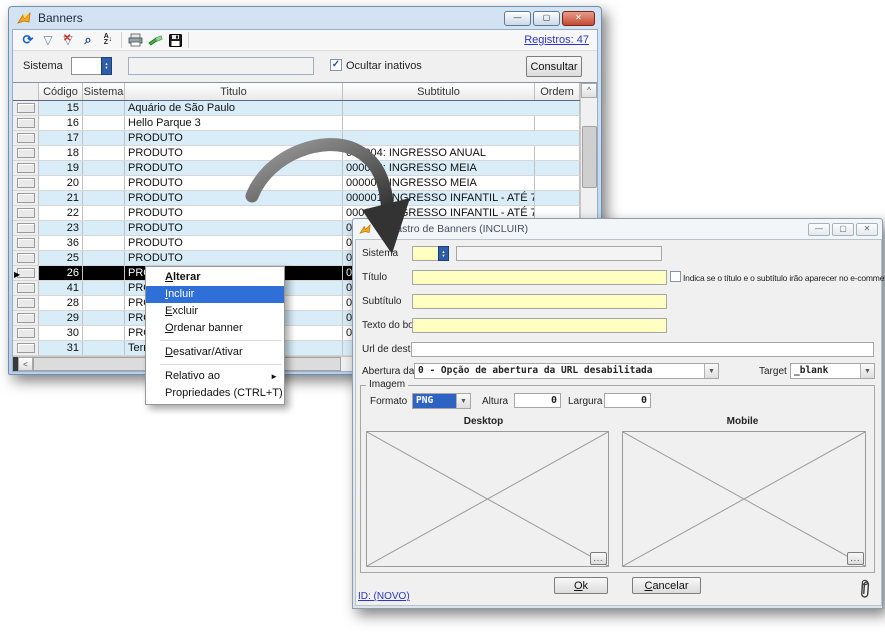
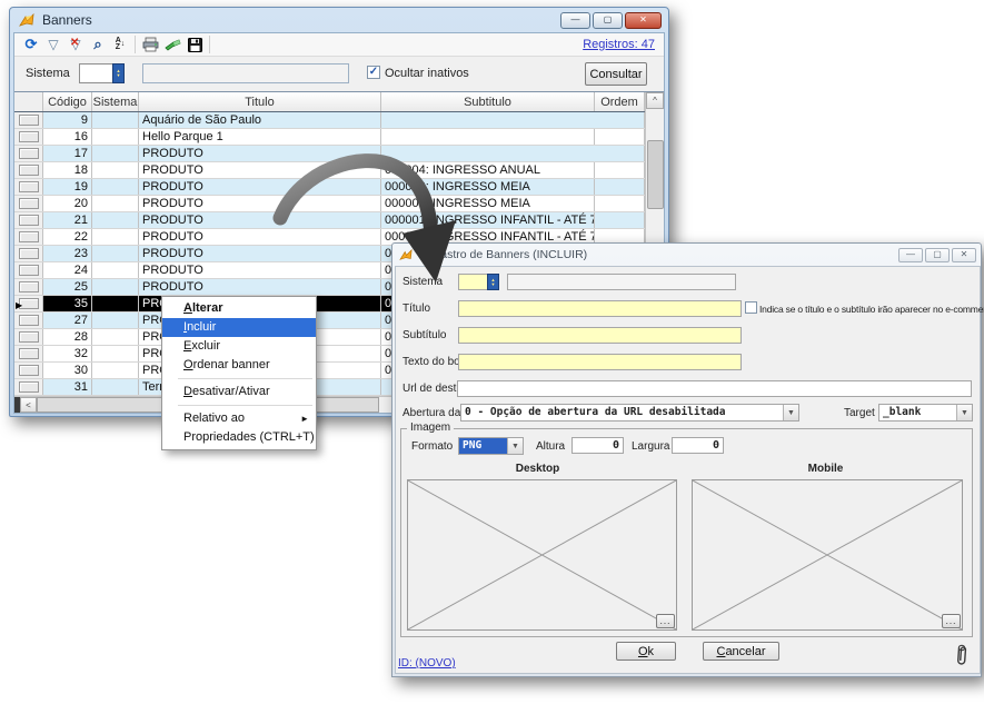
  Banners
  —
  ▢
  ✕
  ⟳
  ▽
  ▽
  ✕
  ⌕
  Registros: 47
  Sistema
  ✓
  Ocultar inativos
  Consultar
  Código
  Sistema
  Titulo
  Subtitulo
  Ordem
- 15
+ 9
  Aquário de São Paulo
  16
- Hello Parque 3
+ Hello Parque 1
  17
  PRODUTO
  18
  PRODUTO
  04: INGRESSO ANUAL
  19
  PRODUTO
  0000: INGRESSO MEIA
  20
  PRODUTO
  00000 INGRESSO MEIA
  21
  PRODUTO
  000001NGRESSO INFANTIL - ATÉ 7
  22
  PRODUTO
  23
  PRODUTO
  0
- 36
+ 24
  PRODUTO
  0
  25
  PRODUTO
  0
  ▶
- 26
+ 35
  0
- 41
+ 27
  0
  28
  0
- 29
+ 32
  0
  30
  0
  31
  <
  ^
  Alterar
  Incluir
  Excluir
  Ordenar banner
  Desativar/Ativar
  Relativo ao
  ►
  Propriedades (CTRL+T)
  stro de Banners (INCLUIR)
  —
  ▢
  ✕
  Sistema
  Título
  Indica se o título e o subtítulo irão aparecer no e-comme
  Subtítulo
  Texto do bo
  Url de dest
  Abertura da
  0 - Opção de abertura da URL desabilitada
  Target
  _blank
  Imagem
  Formato
  PNG
  Altura
  0
  Largura
  0
  Desktop
  Mobile
  ...
  ...
  Ok
  Cancelar
  ID: (NOVO)
